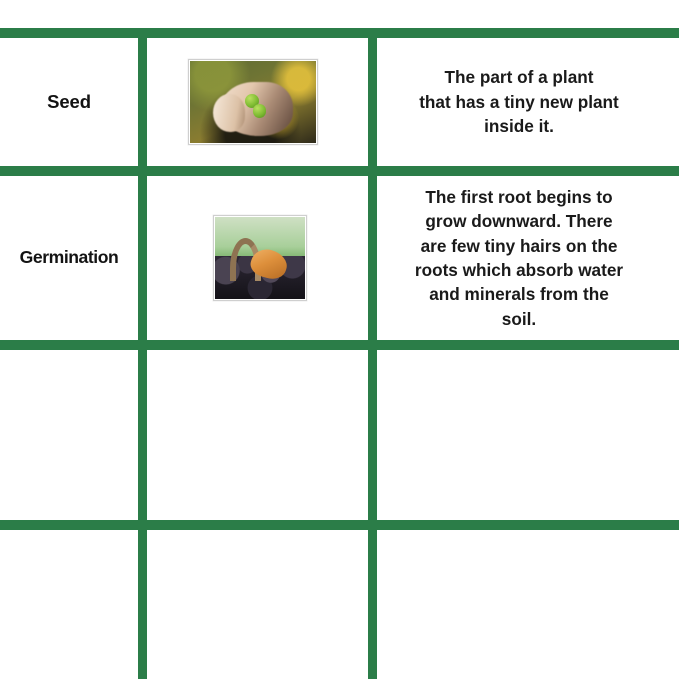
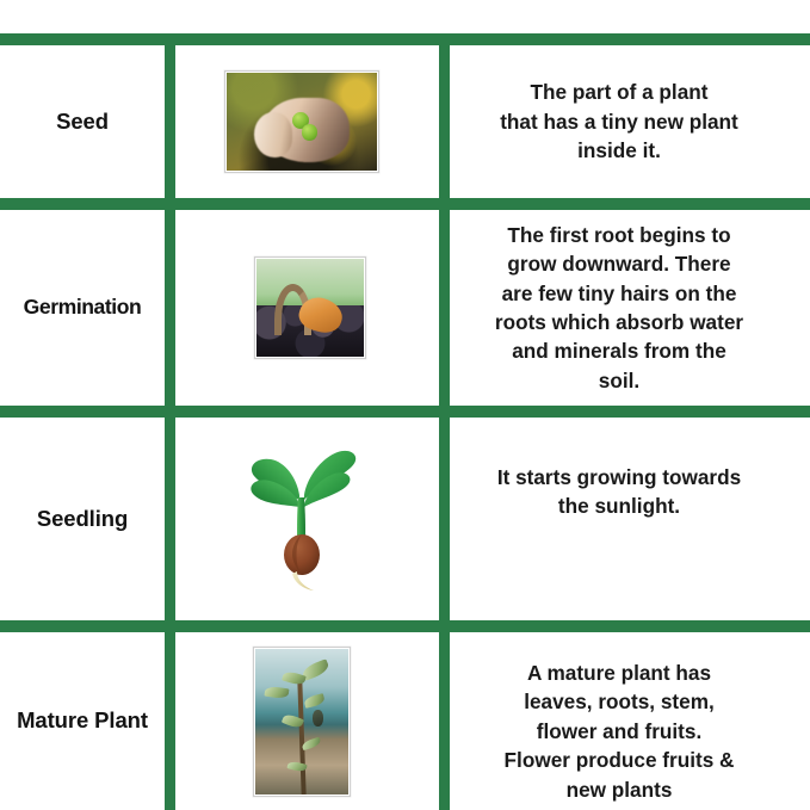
  Seed
  The part of a plant
  that has a tiny new plant
  inside it.
  Germination
  The first root begins to
  grow downward. There
  are few tiny hairs on the
  roots which absorb water
  and minerals from the
  soil.
+ Seedling
+ It starts growing towards
+ the sunlight.
+ Mature Plant
+ A mature plant has
+ leaves, roots, stem,
+ flower and fruits.
+ Flower produce fruits &
+ new plants
